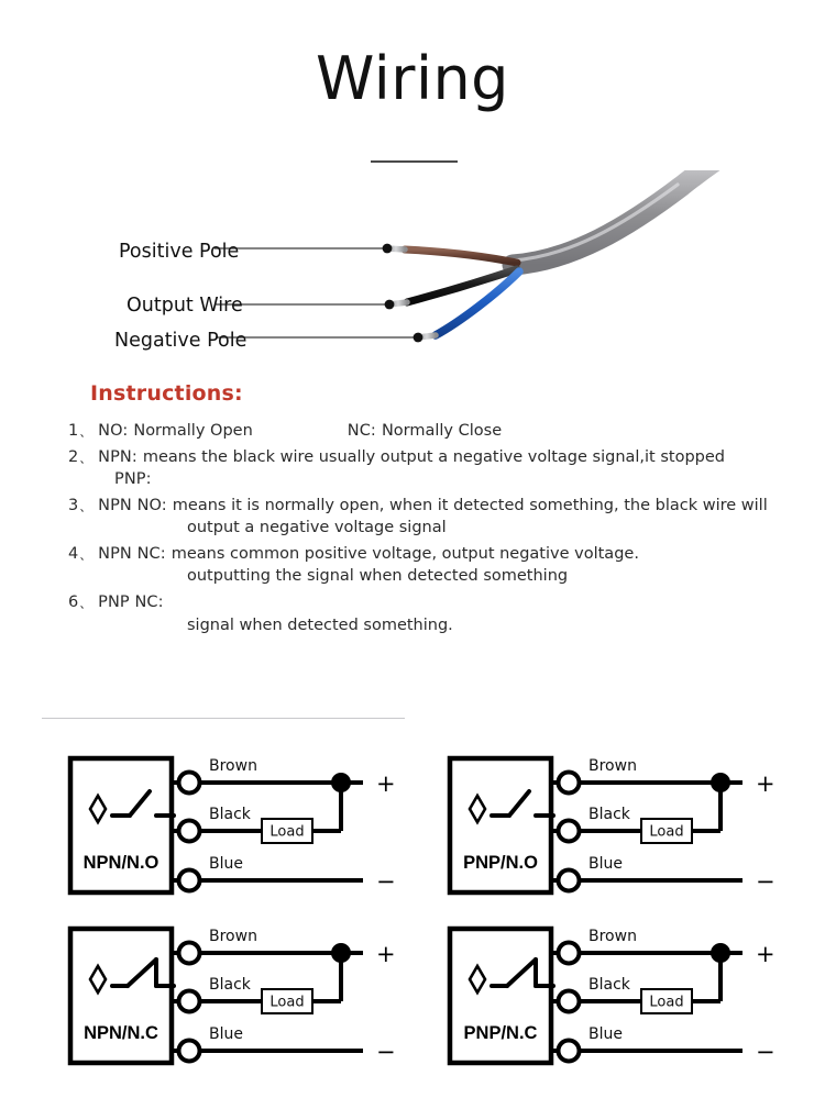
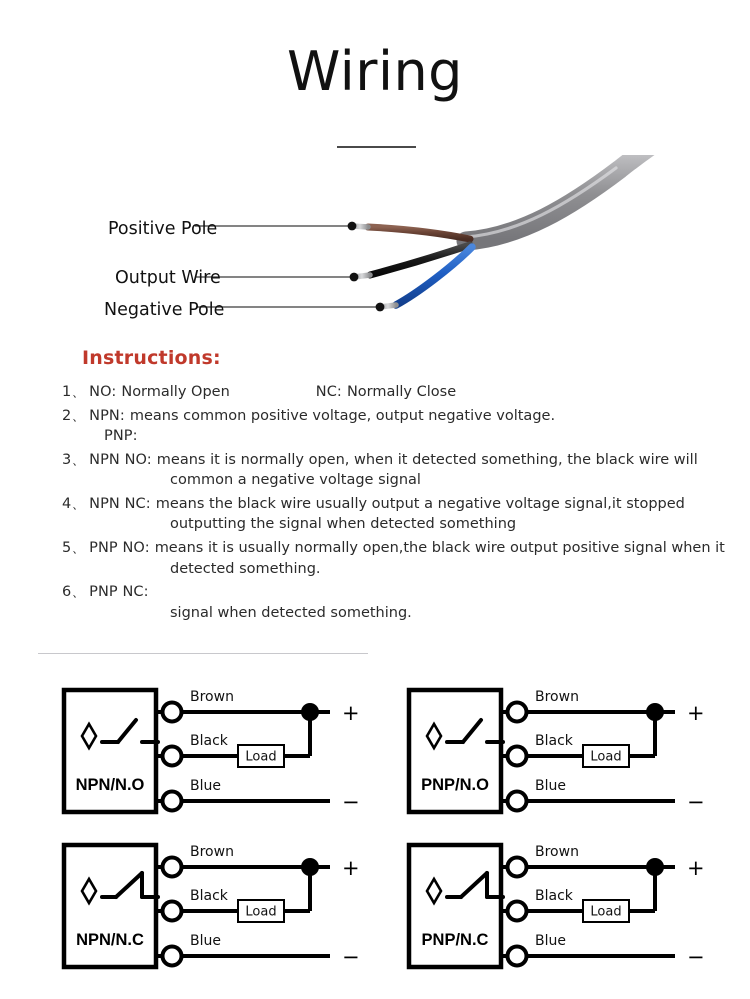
  Wiring
  Positive Pole
  Output Wire
  Negative Pole
  Instructions:
  1、
  NO:
  Normally Open
  NC:
  Normally Close
  2、
  NPN:
- means the black wire usually output a negative voltage signal,it stopped
+ means common positive voltage, output negative voltage.
  PNP:
  3、
  NPN NO:
  means it is normally open, when it detected something, the black wire will
- output a negative voltage signal
+ common a negative voltage signal
  4、
  NPN NC:
- means common positive voltage, output negative voltage.
+ means the black wire usually output a negative voltage signal,it stopped
  outputting the signal when detected something
+ 5、
+ PNP NO:
+ means it is usually normally open,the black wire output positive signal when it
+ detected something.
  6、
  PNP NC:
  signal when detected something.
  NPN/N.O
  Load
  Brown
  Black
  Blue
  +
  −
  PNP/N.O
  Load
  Brown
  Black
  Blue
  +
  −
  NPN/N.C
  Load
  Brown
  Black
  Blue
  +
  −
  PNP/N.C
  Load
  Brown
  Black
  Blue
  +
  −
